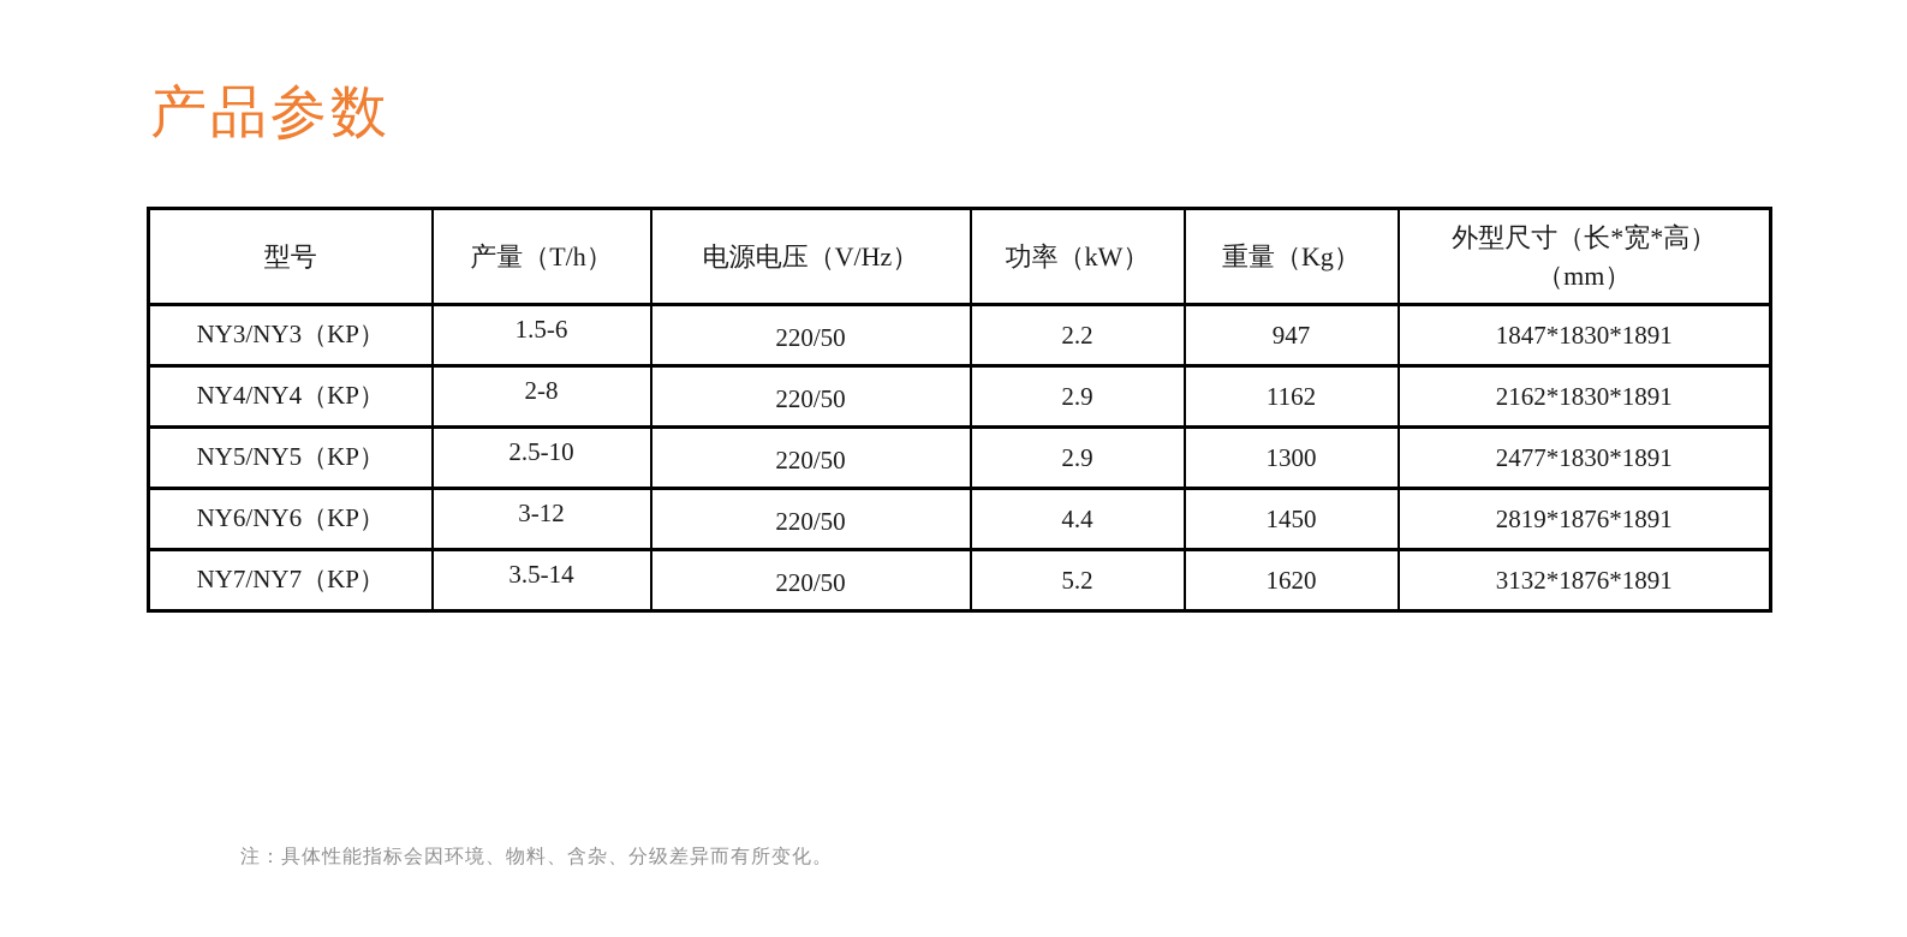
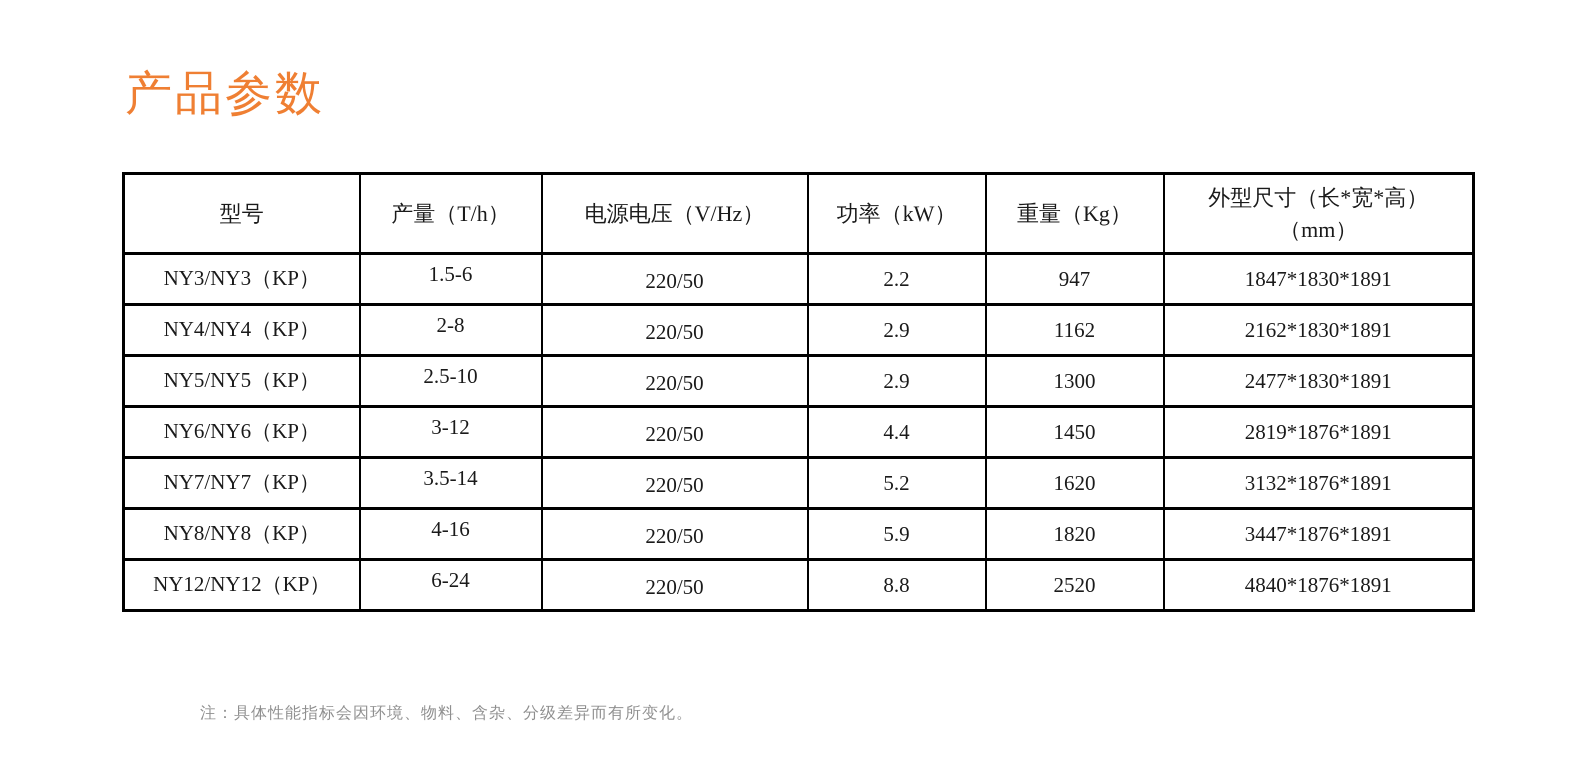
  产品参数
  型号	产量（T/h）	电源电压（V/Hz）	功率（kW）	重量（Kg）	外型尺寸（长*宽*高） （mm）
  NY3/NY3（KP）	1.5-6	220/50	2.2	947	1847*1830*1891
  NY4/NY4（KP）	2-8	220/50	2.9	1162	2162*1830*1891
  NY5/NY5（KP）	2.5-10	220/50	2.9	1300	2477*1830*1891
  NY6/NY6（KP）	3-12	220/50	4.4	1450	2819*1876*1891
  NY7/NY7（KP）	3.5-14	220/50	5.2	1620	3132*1876*1891
+ NY8/NY8（KP）	4-16	220/50	5.9	1820	3447*1876*1891
+ NY12/NY12（KP）	6-24	220/50	8.8	2520	4840*1876*1891
  注：具体性能指标会因环境、物料、含杂、分级差异而有所变化。
